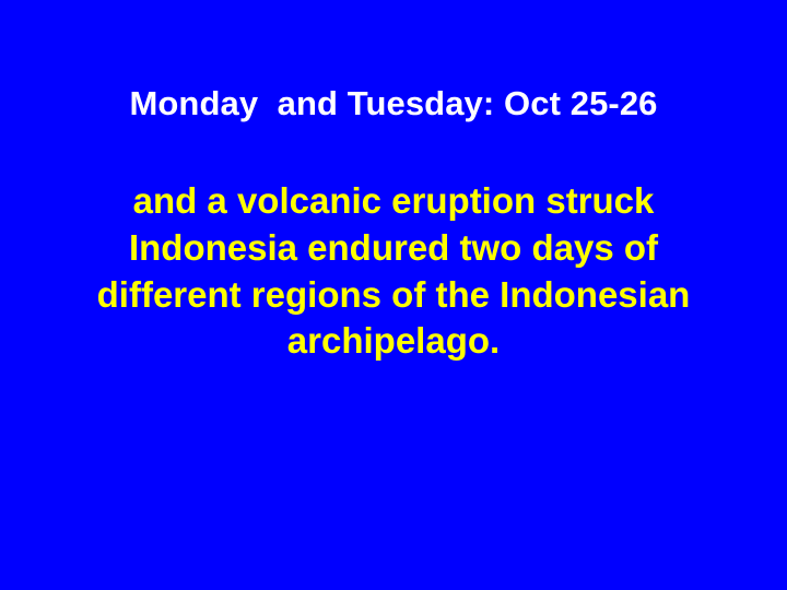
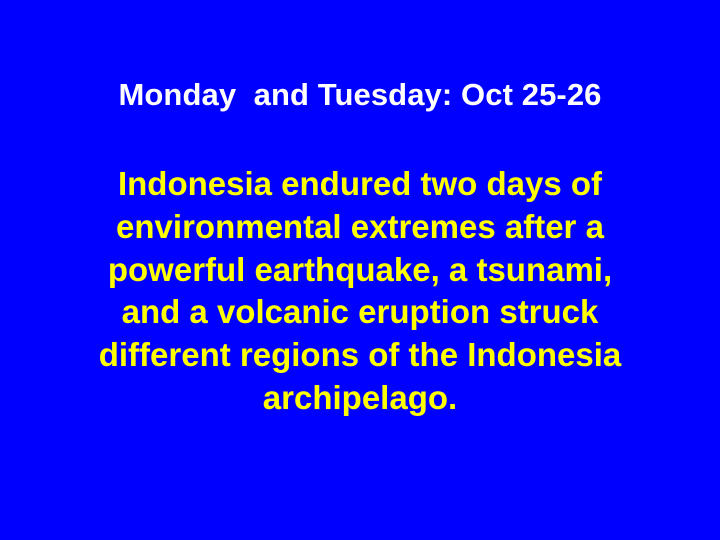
  Monday and Tuesday: Oct 25-26
- and a volcanic eruption struck
+ Indonesia endured two days of
+ environmental extremes after a
+ powerful earthquake, a tsunami,
- Indonesia endured two days of
+ and a volcanic eruption struck
- different regions of the Indonesian
+ different regions of the Indonesia
  archipelago.
